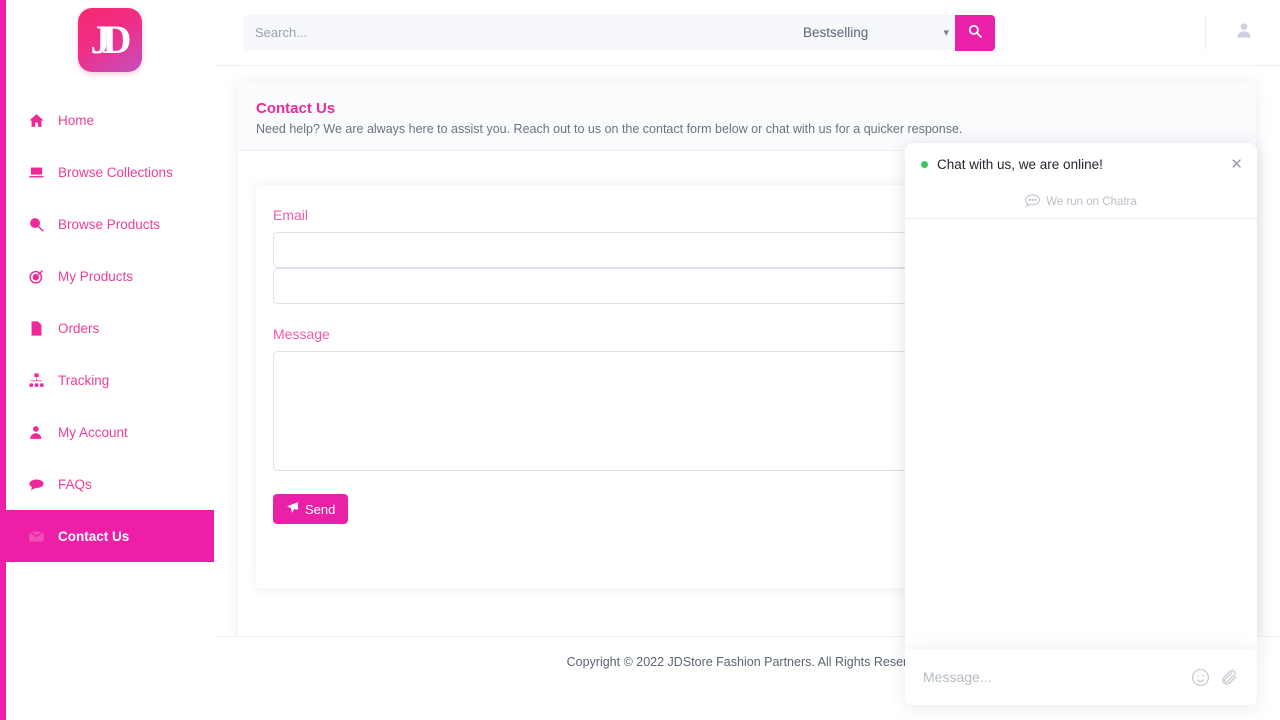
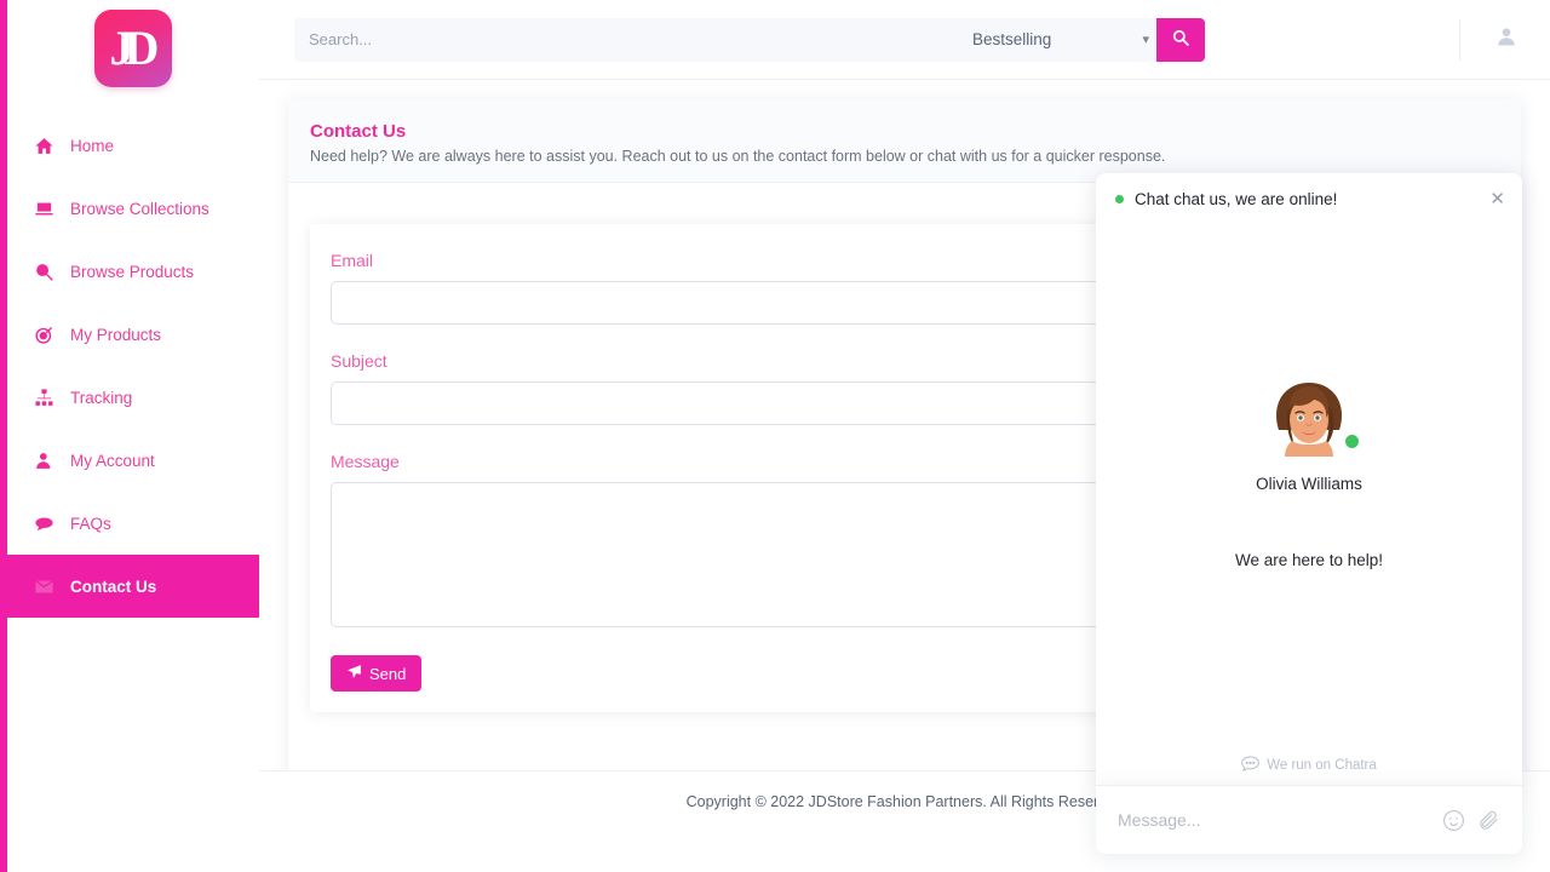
  JD
  Home
  Browse Collections
  Browse Products
  My Products
- Orders
  Tracking
  My Account
  FAQs
  Contact Us
  Search...
  Bestselling
  ▾
  Contact Us
  Need help? We are always here to assist you. Reach out to us on the contact form below or chat with us for a quicker response.
  Email
+ Subject
  Message
  Send
  Copyright © 2022 JDStore Fashion Partners. All Rights Rese
- Chat with us, we are online!
+ Chat chat us, we are online!
  ✕
+ Olivia Williams
+ We are here to help!
  We run on Chatra
  Message...
